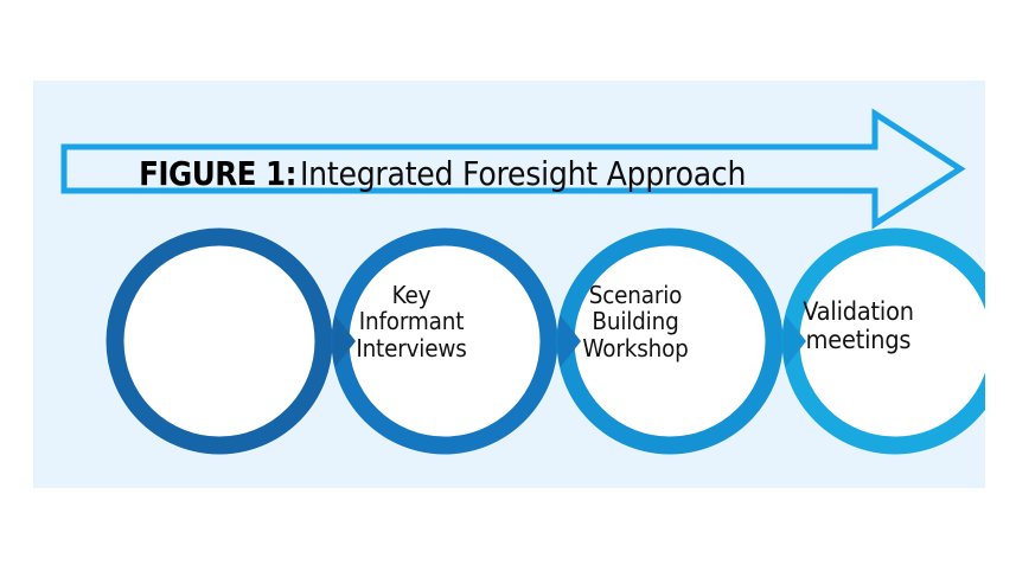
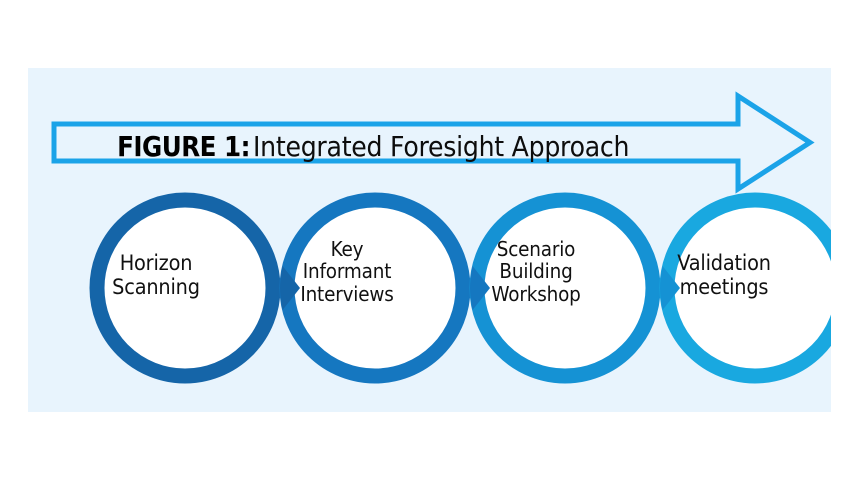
  FIGURE 1:
  Integrated Foresight Approach
+ Horizon
+ Scanning
  Key
  Informant
  Interviews
  Scenario
  Building
  Workshop
  Validation
  meetings
